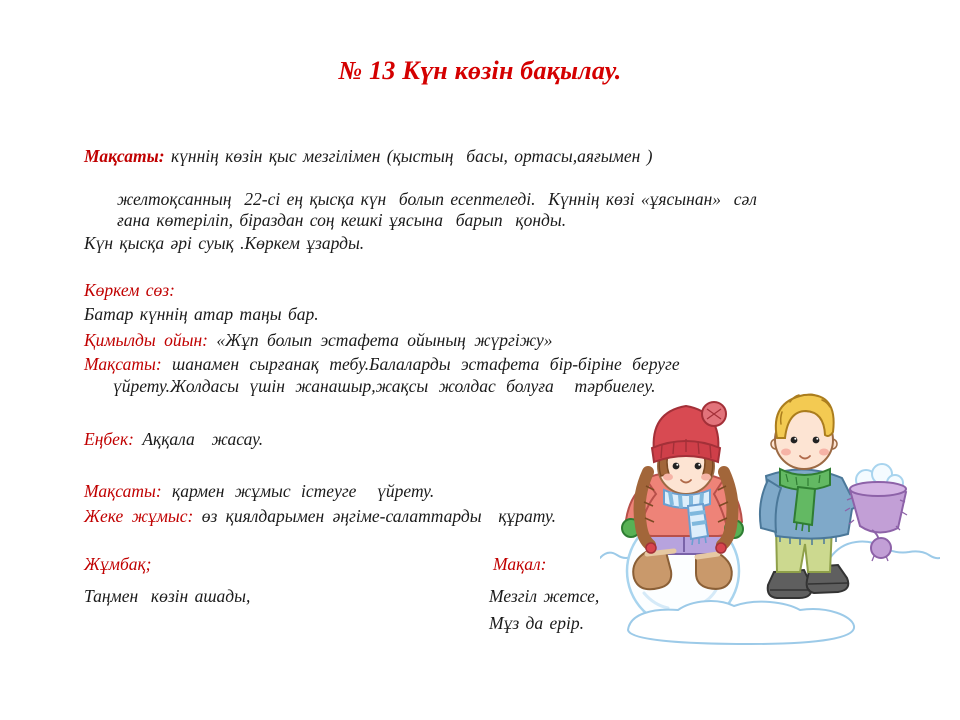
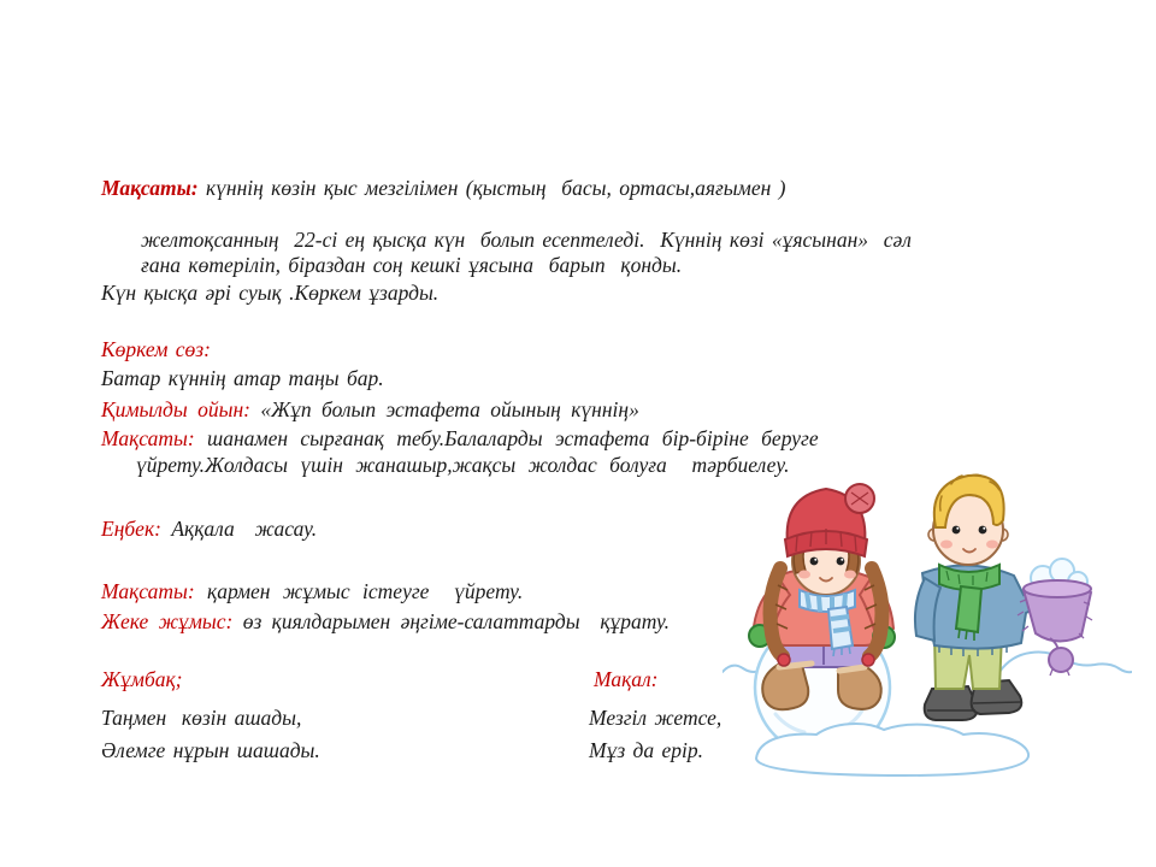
- № 13 Күн көзін бақылау.
  Мақсаты: күннің көзін қыс мезгілімен (қыстың басы, ортасы,аяғымен )
  желтоқсанның 22-сі ең қысқа күн болып есептеледі. Күннің көзі «ұясынан» сәл
  ғана көтеріліп, біраздан соң кешкі ұясына барып қонды.
  Күн қысқа әрі суық .Көркем ұзарды.
  Көркем сөз:
  Батар күннің атар таңы бар.
- Қимылды ойын: «Жұп болып эстафета ойының жүргіжу»
+ Қимылды ойын: «Жұп болып эстафета ойының күннің»
  Мақсаты: шанамен сырғанақ тебу.Балаларды эстафета бір-біріне беруге
  үйрету.Жолдасы үшін жанашыр,жақсы жолдас болуға тәрбиелеу.
  Еңбек: Аққала жасау.
  Мақсаты: қармен жұмыс істеуге үйрету.
  Жеке жұмыс: өз қиялдарымен әңгіме-салаттарды құрату.
  Жұмбақ;
  Таңмен көзін ашады,
+ Әлемге нұрын шашады.
  Мақал:
  Мезгіл жетсе,
  Мұз да ерір.
